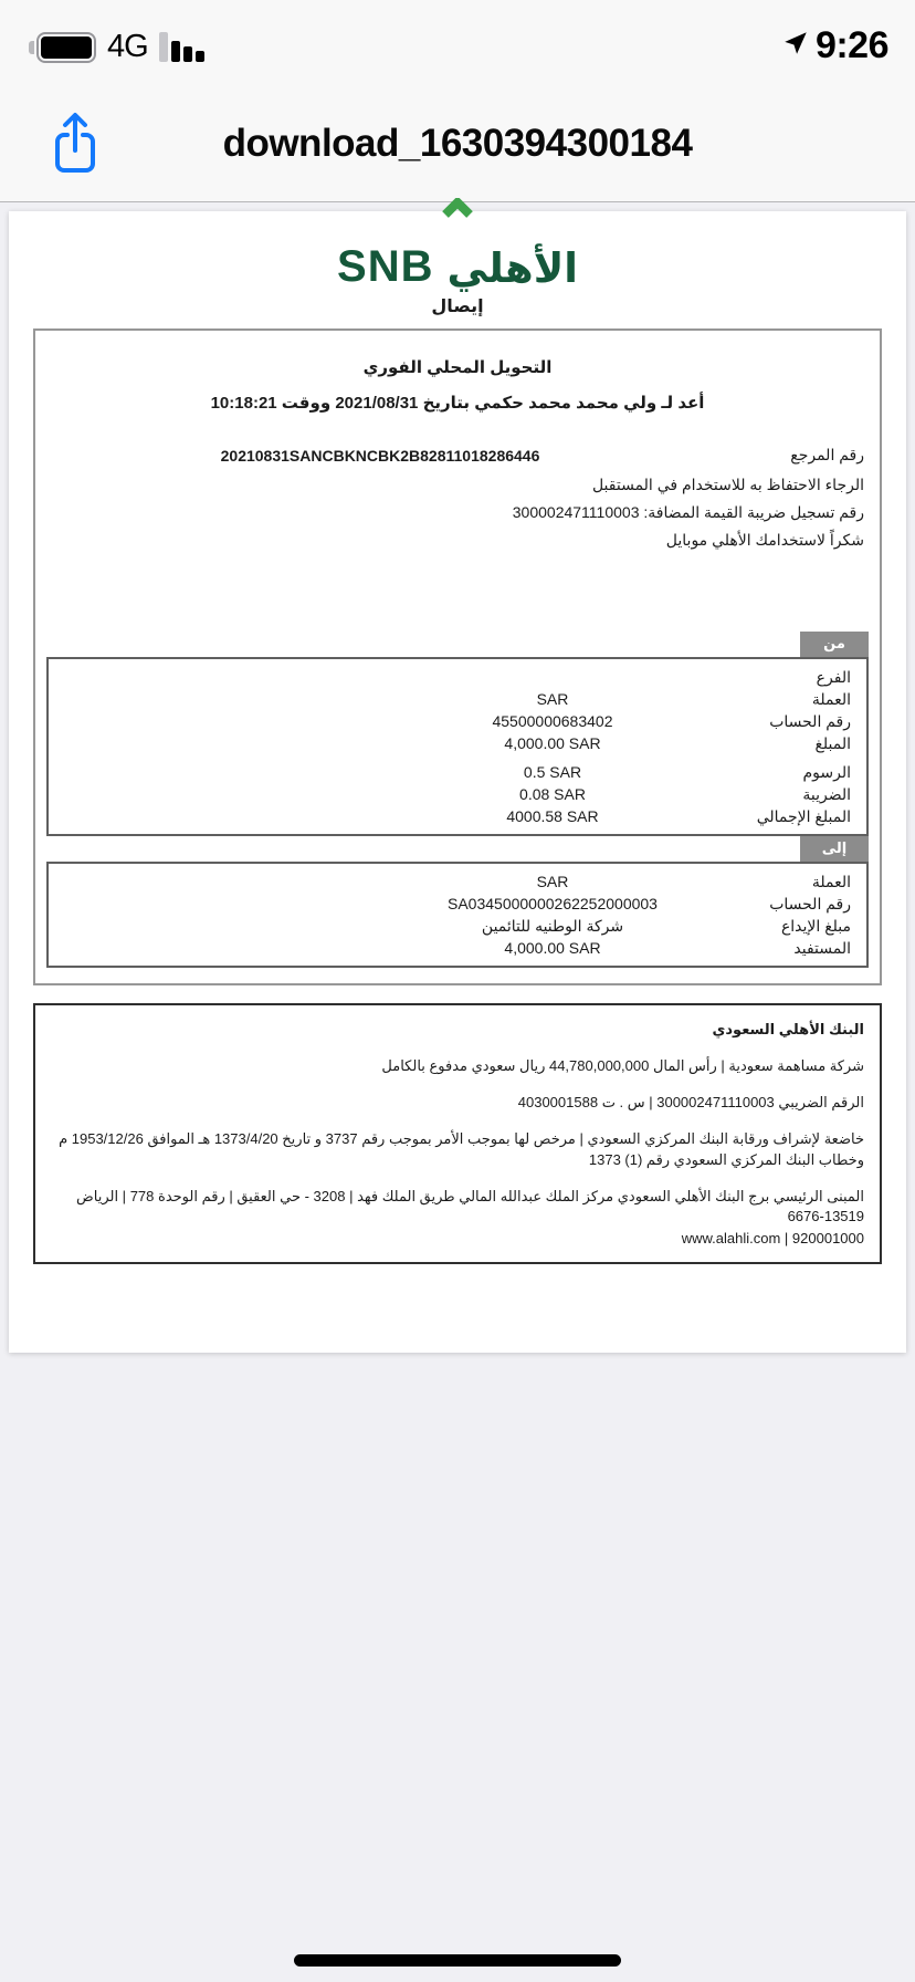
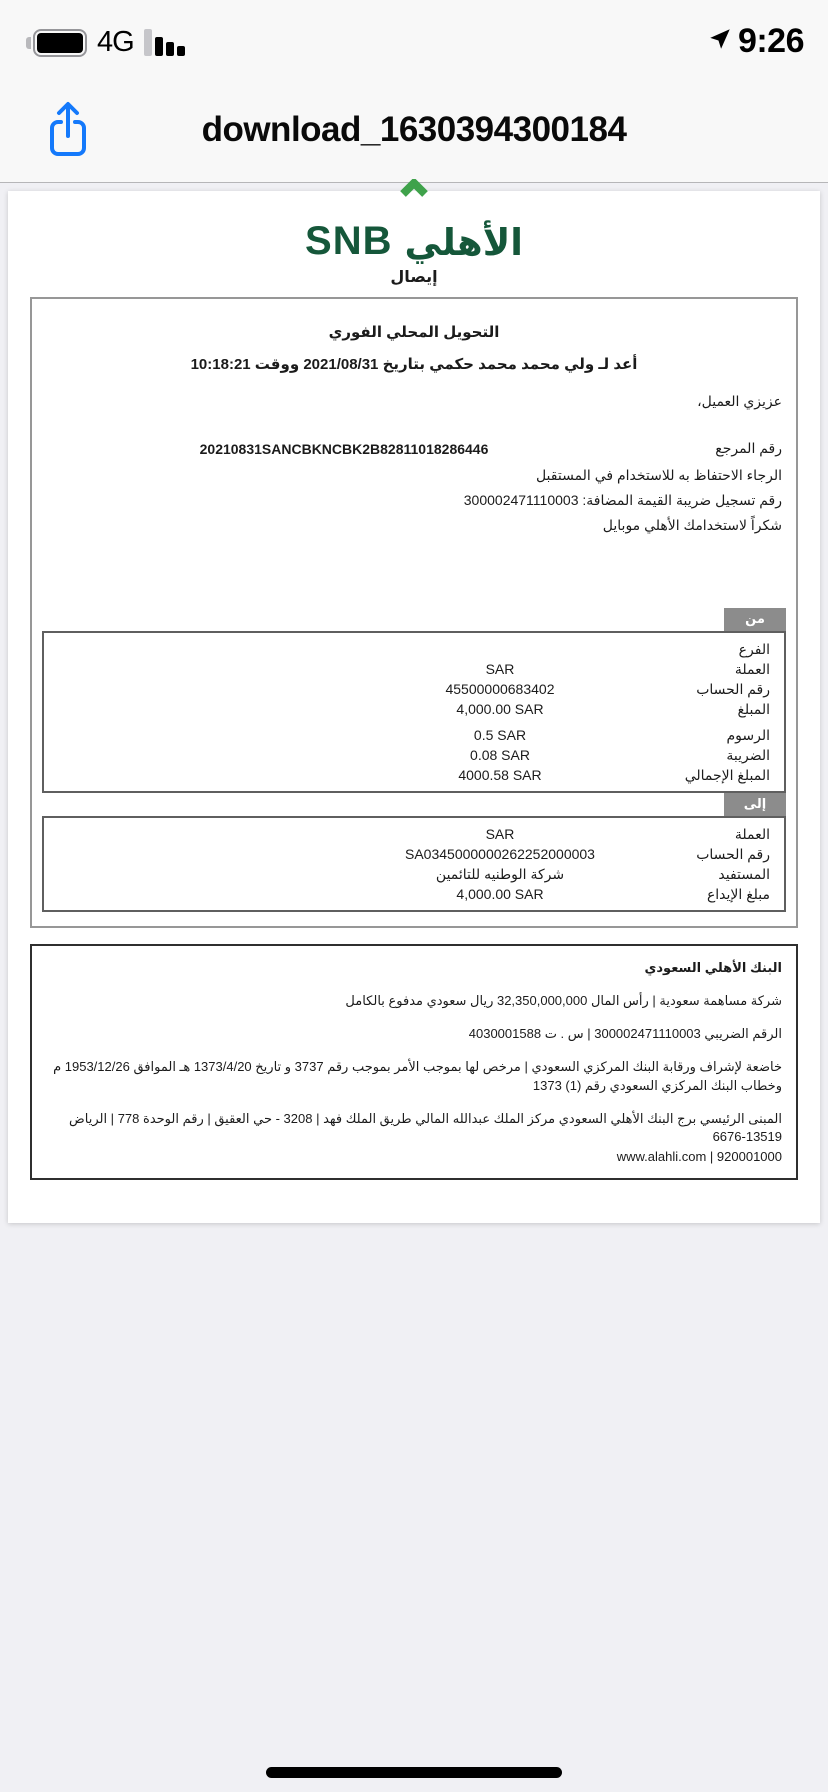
  4G
  9:26
  download_1630394300184
  SNB
  الأهلي
  إيصال
  التحويل المحلي الفوري
  أعد لـ ولي محمد محمد حكمي بتاريخ 2021/08/31 ووقت 10:18:21
+ عزيزي العميل،
  رقم المرجع
  20210831SANCBKNCBK2B82811018286446
  الرجاء الاحتفاظ به للاستخدام في المستقبل
  رقم تسجيل ضريبة القيمة المضافة: 300002471110003
  شكراً لاستخدامك الأهلي موبايل
  من
  الفرع
  العملة
  SAR
  رقم الحساب
  45500000683402
  المبلغ
  4,000.00 SAR
  الرسوم
  0.5 SAR
  الضريبة
  0.08 SAR
  المبلغ الإجمالي
  4000.58 SAR
  إلى
  العملة
  SAR
  رقم الحساب
  SA0345000000262252000003
- مبلغ الإيداع
+ المستفيد
  شركة الوطنيه للتائمين
- المستفيد
+ مبلغ الإيداع
  4,000.00 SAR
  البنك الأهلي السعودي
- شركة مساهمة سعودية | رأس المال 44,780,000,000 ريال سعودي مدفوع بالكامل
+ شركة مساهمة سعودية | رأس المال 32,350,000,000 ريال سعودي مدفوع بالكامل
  الرقم الضريبي 300002471110003 | س . ت 4030001588
  خاضعة لإشراف ورقابة البنك المركزي السعودي | مرخص لها بموجب الأمر بموجب رقم 3737 و تاريخ 1373/4/20 هـ الموافق 1953/12/26 م وخطاب البنك المركزي السعودي رقم (1) 1373
  المبنى الرئيسي برج البنك الأهلي السعودي مركز الملك عبدالله المالي طريق الملك فهد | 3208 - حي العقيق | رقم الوحدة 778 | الرياض 13519-6676
  920001000 | www.alahli.com
